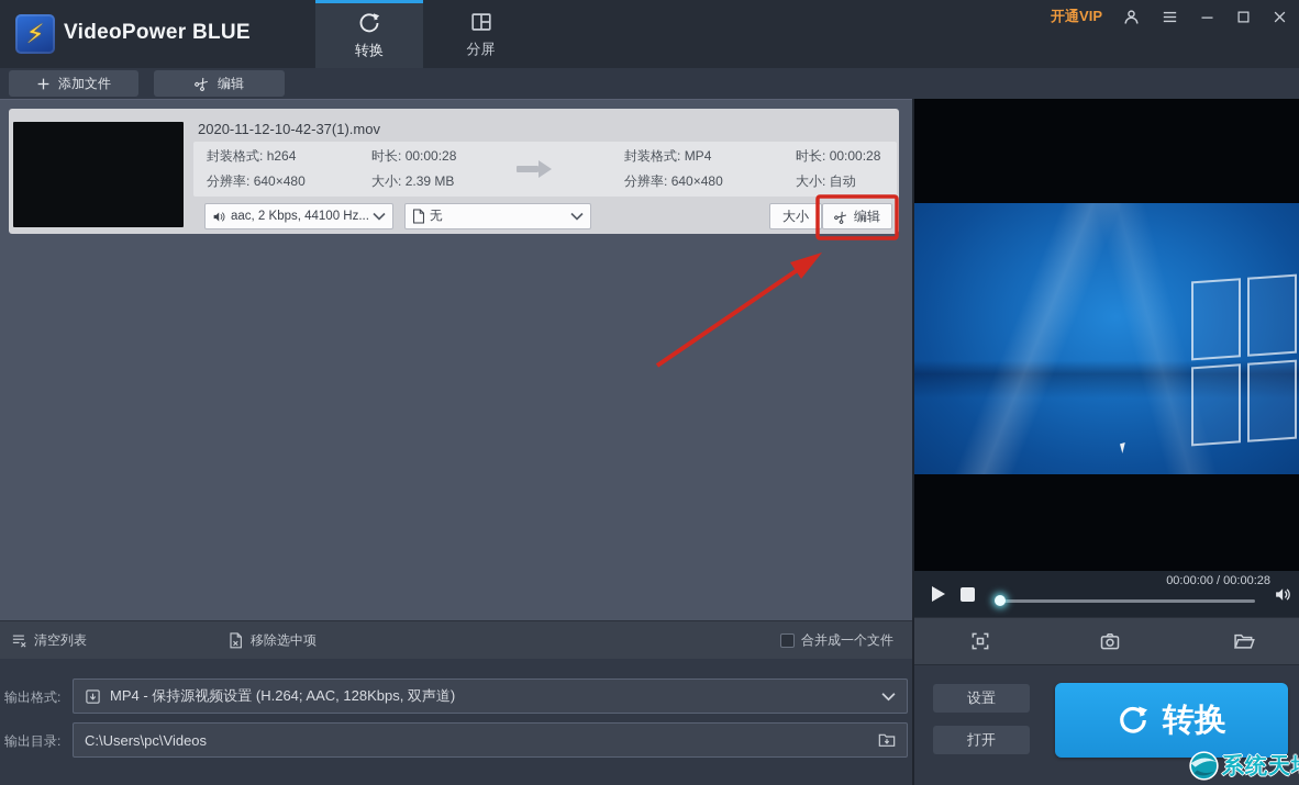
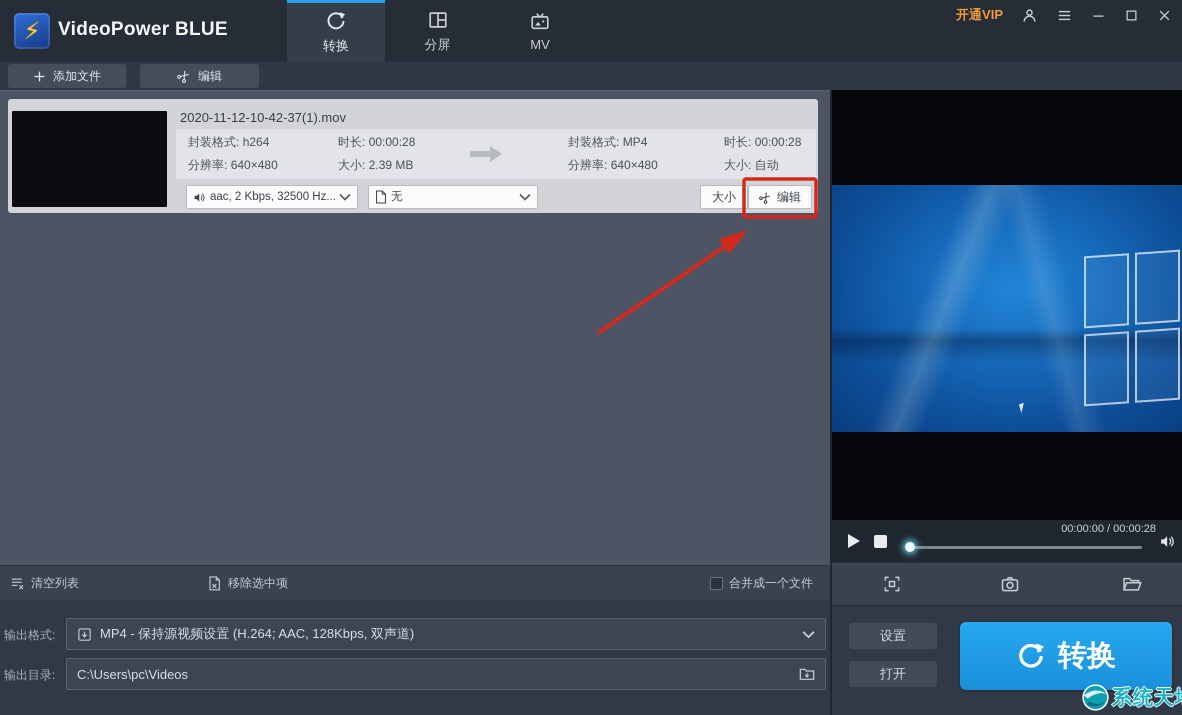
  ⚡
  VideoPower BLUE
  转换
  分屏
+ MV
  开通VIP
  添加文件
  编辑
  2020-11-12-10-42-37(1).mov
  封装格式: h264
  分辨率: 640×480
  时长: 00:00:28
  大小: 2.39 MB
  封装格式: MP4
  分辨率: 640×480
  时长: 00:00:28
  大小: 自动
- aac, 2 Kbps, 44100 Hz...
+ aac, 2 Kbps, 32500 Hz...
  无
  大小
  编辑
  清空列表
  移除选中项
  合并成一个文件
  输出格式:
  MP4 - 保持源视频设置 (H.264; AAC, 128Kbps, 双声道)
  输出目录:
  C:\Users\pc\Videos
  00:00:00 / 00:00:28
  设置
  打开
  转换
  系统天
